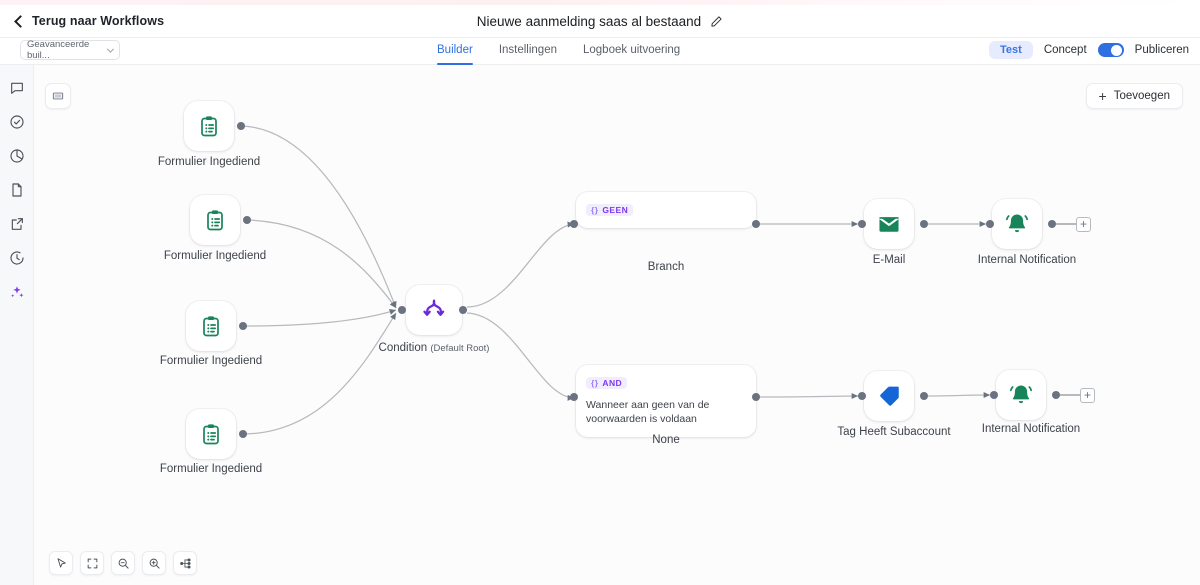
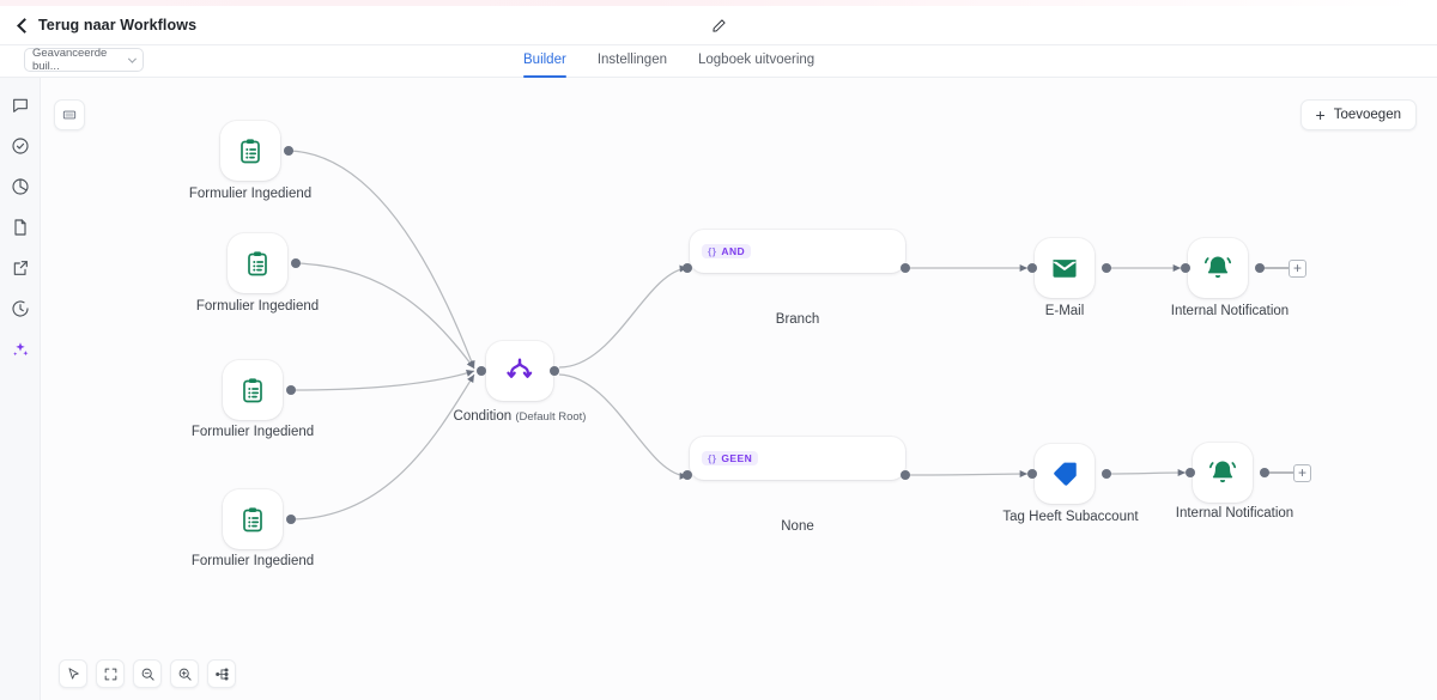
  Terug naar Workflows
- Nieuwe aanmelding saas al bestaand
  Geavanceerde buil...
  Builder
  Instellingen
  Logboek uitvoering
- Test
- Concept
- Publiceren
  +
  Toevoegen
  Formulier Ingediend
  Formulier Ingediend
  Formulier Ingediend
  Formulier Ingediend
  Condition (Default Root)
  {}
- GEEN
+ AND
  Branch
  {}
- AND
+ GEEN
- Wanneer aan geen van de voorwaarden is voldaan
  None
  E-Mail
  Internal Notification
  +
  Tag Heeft Subaccount
  Internal Notification
  +
